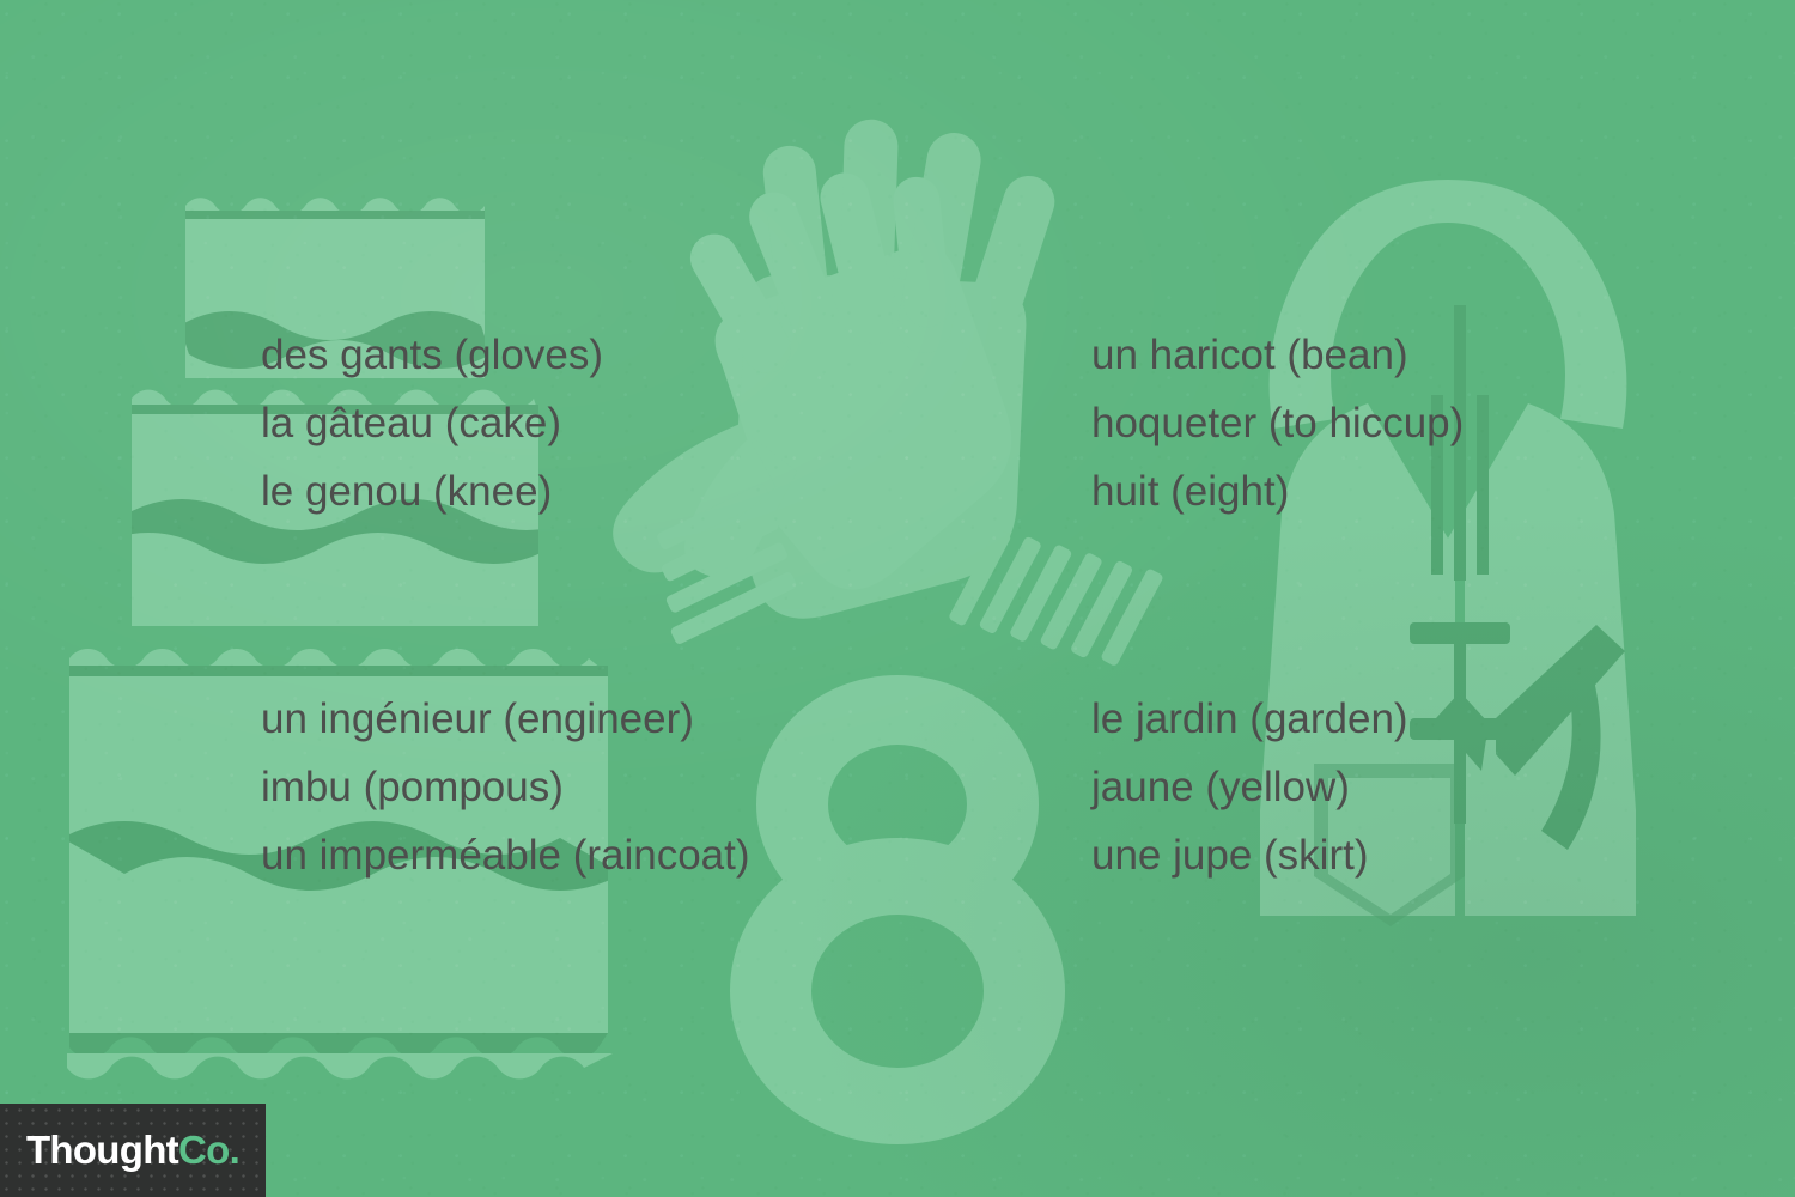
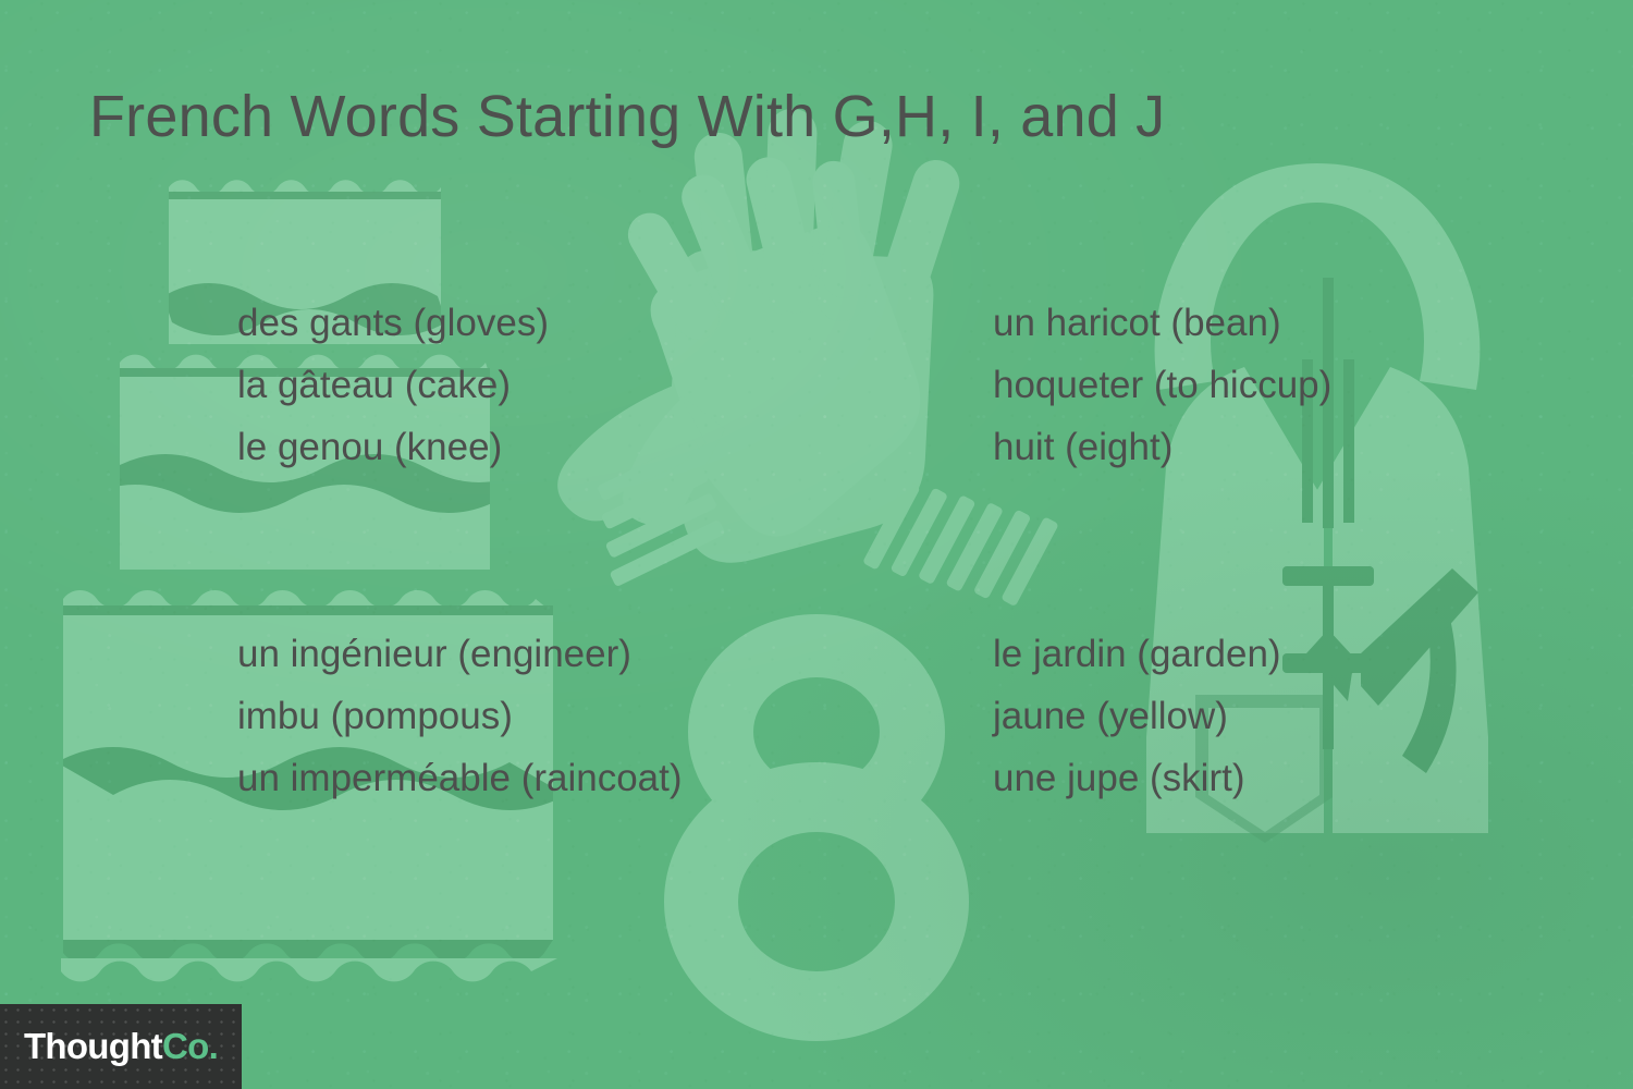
+ French Words Starting With G,H, I, and J
  des gants (gloves)
  la gâteau (cake)
  le genou (knee)
  un haricot (bean)
  hoqueter (to hiccup)
  huit (eight)
  un ingénieur (engineer)
  imbu (pompous)
  un imperméable (raincoat)
  le jardin (garden)
  jaune (yellow)
  une jupe (skirt)
  ThoughtCo.
